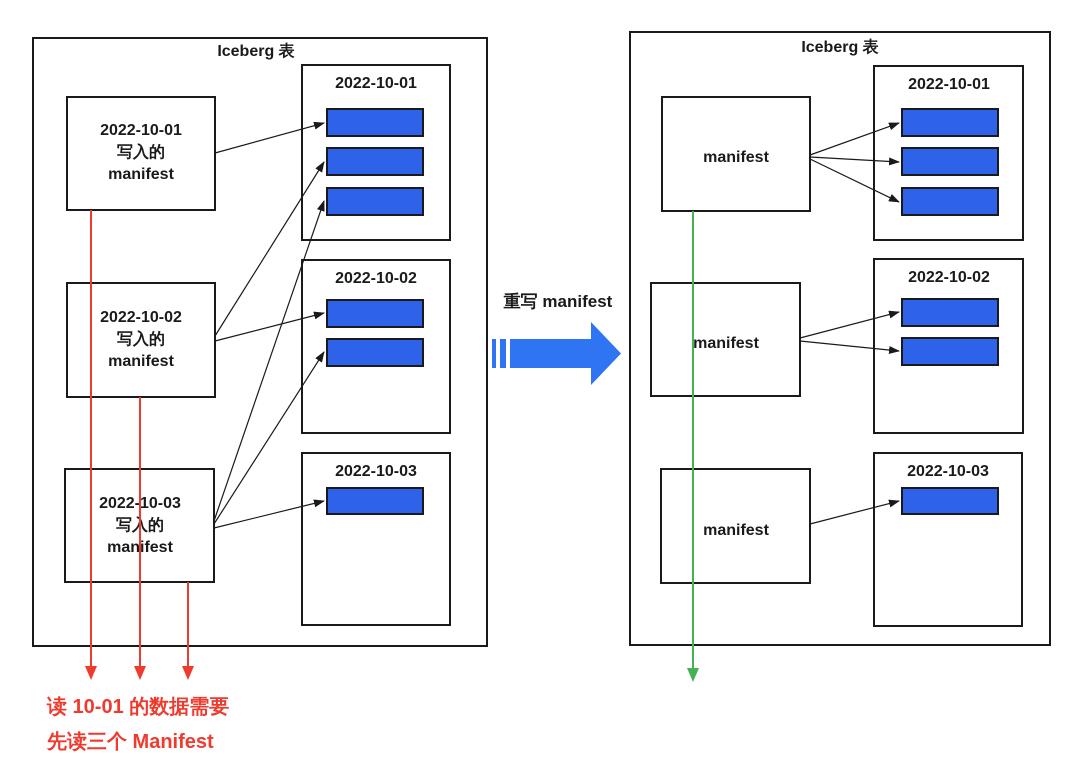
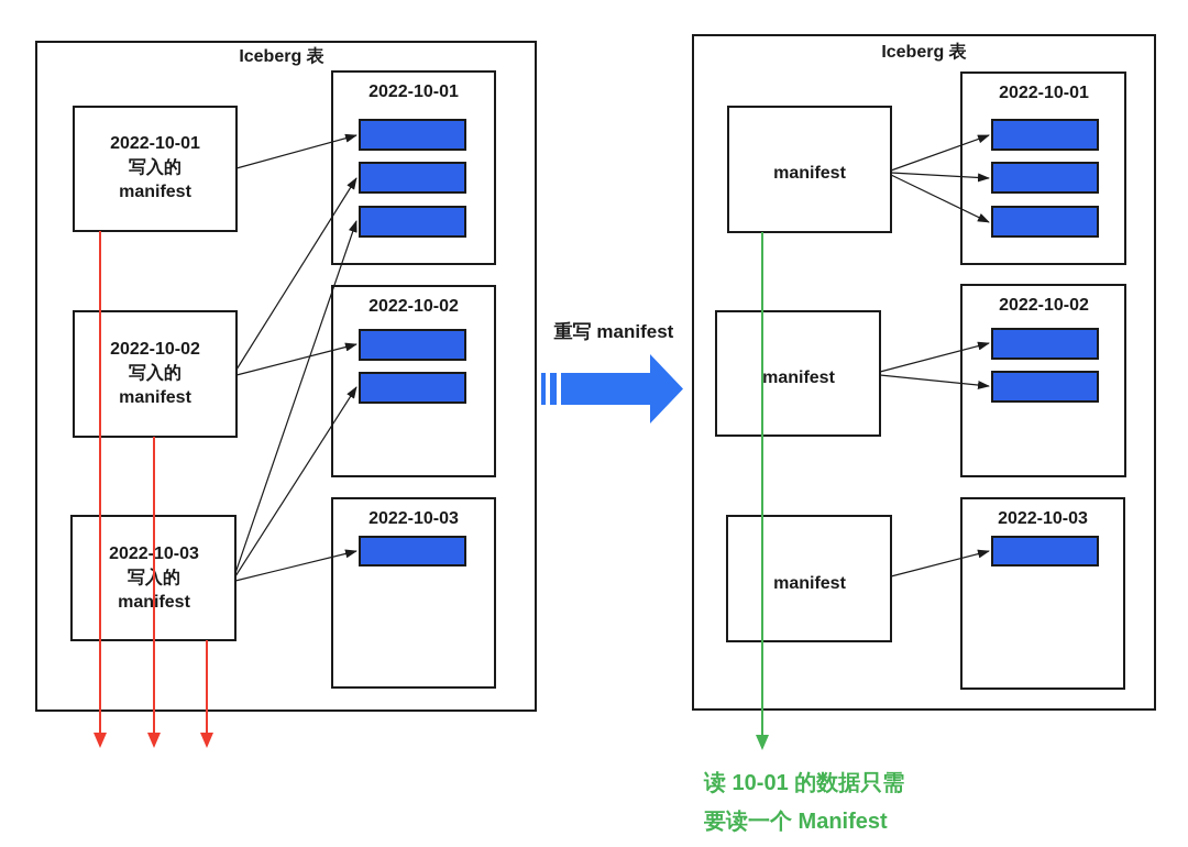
  Iceberg 表
  2022-10-01
  2022-10-02
  2022-10-03
  2022-10-01
  写入的
  manifest
  2022-10-02
  写入的
  manifest
  2022-10-03
  manifest
- 读 10-01 的数据需要
- 先读三个 Manifest
  重写 manifest
  Iceberg 表
  2022-10-01
  2022-10-02
  2022-10-03
  manifest
  manifest
  manifest
+ 读 10-01 的数据只需
+ 要读一个 Manifest
